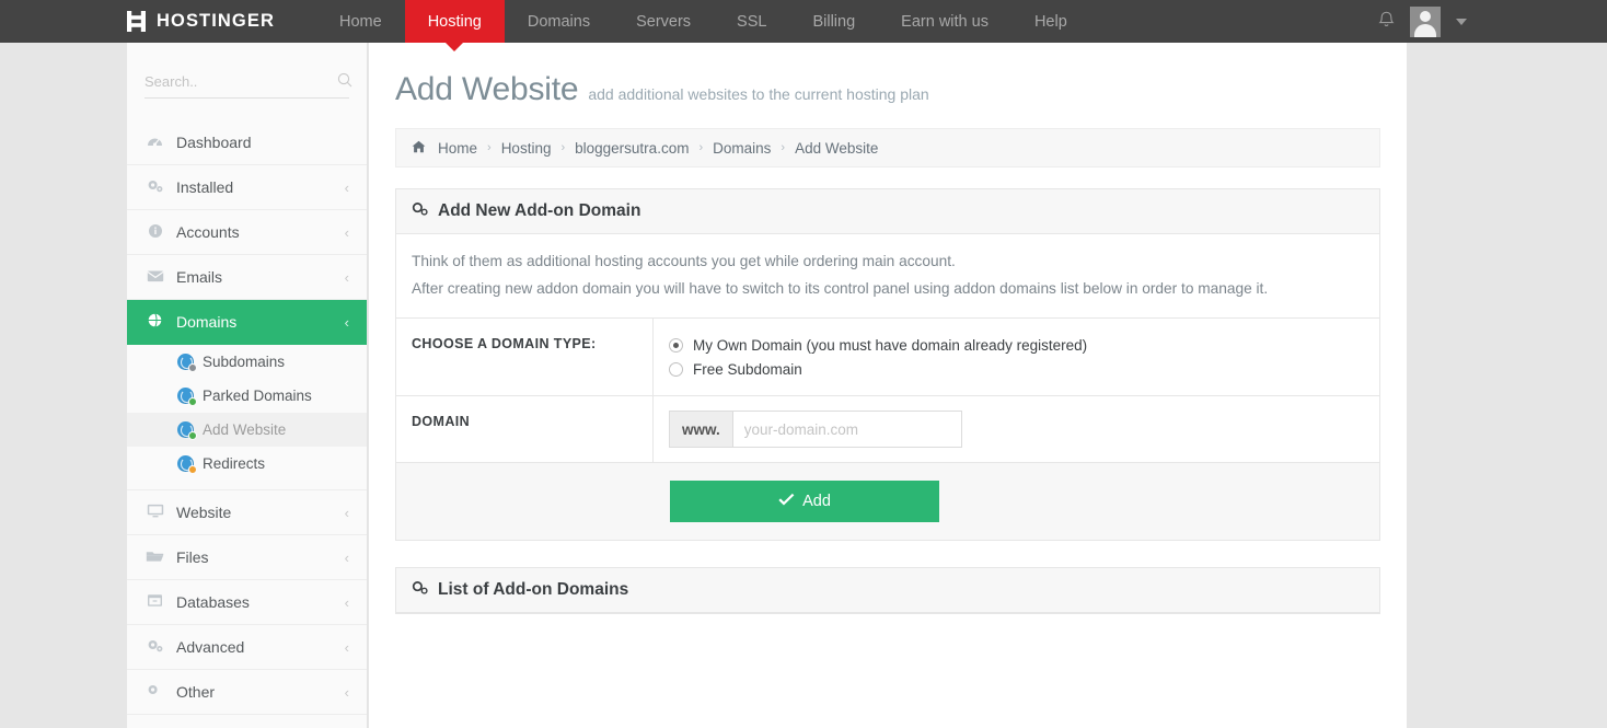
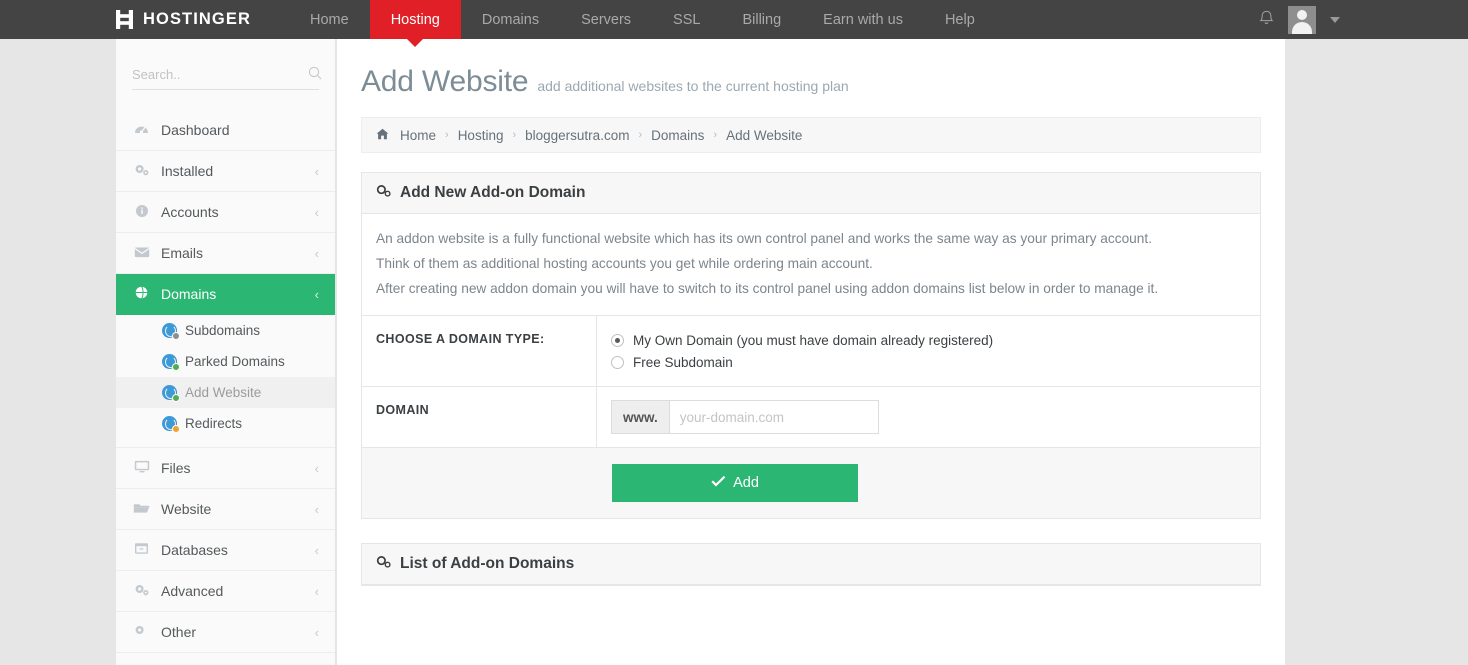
  HOSTINGER
  Home
  Hosting
  Domains
  Servers
  SSL
  Billing
  Earn with us
  Help
  Search..
  Dashboard
  Installed
  ‹
  Accounts
  ‹
  Emails
  ‹
  Domains
  ‹
  Subdomains
  Parked Domains
  Add Website
  Redirects
- Website
+ Files
  ‹
- Files
+ Website
  ‹
  Databases
  ‹
  Advanced
  ‹
  Other
  ‹
  Add Website
  add additional websites to the current hosting plan
  Home
  ›
  Hosting
  ›
  bloggersutra.com
  ›
  Domains
  ›
  Add Website
  Add New Add-on Domain
+ An addon website is a fully functional website which has its own control panel and works the same way as your primary account.
  Think of them as additional hosting accounts you get while ordering main account.
  After creating new addon domain you will have to switch to its control panel using addon domains list below in order to manage it.
  CHOOSE A DOMAIN TYPE:
  My Own Domain (you must have domain already registered)
  Free Subdomain
  DOMAIN
  www.
  your-domain.com
  Add
  List of Add-on Domains
